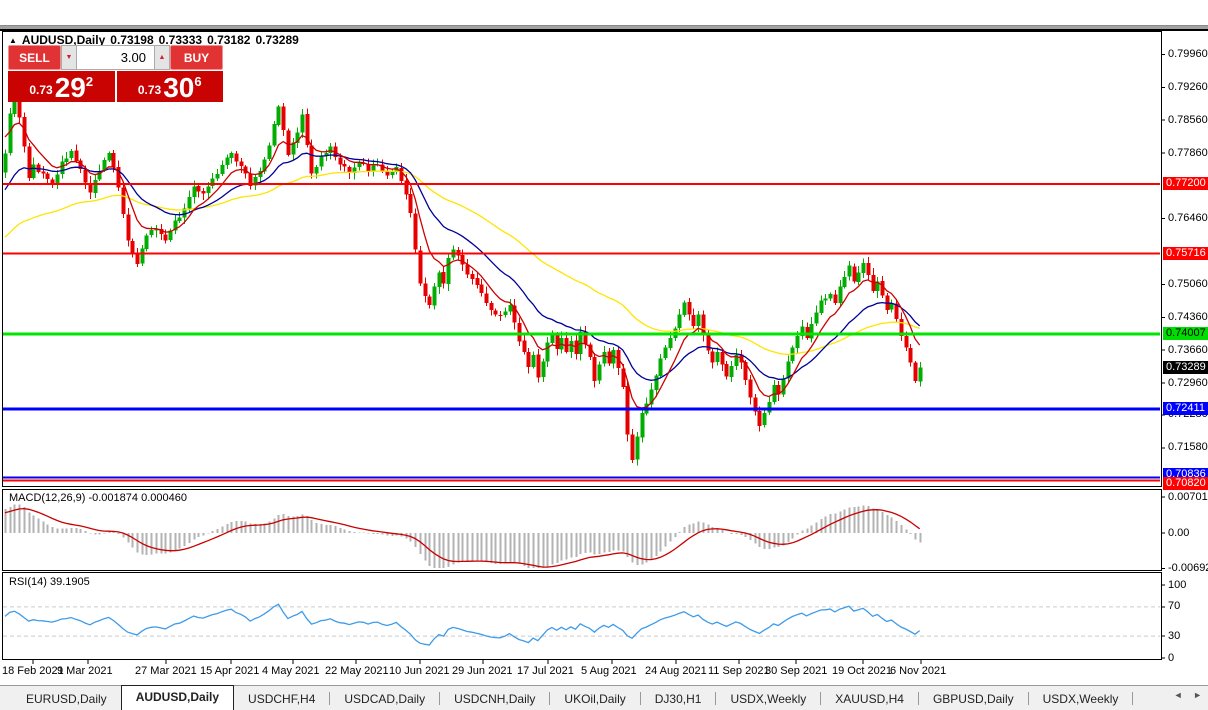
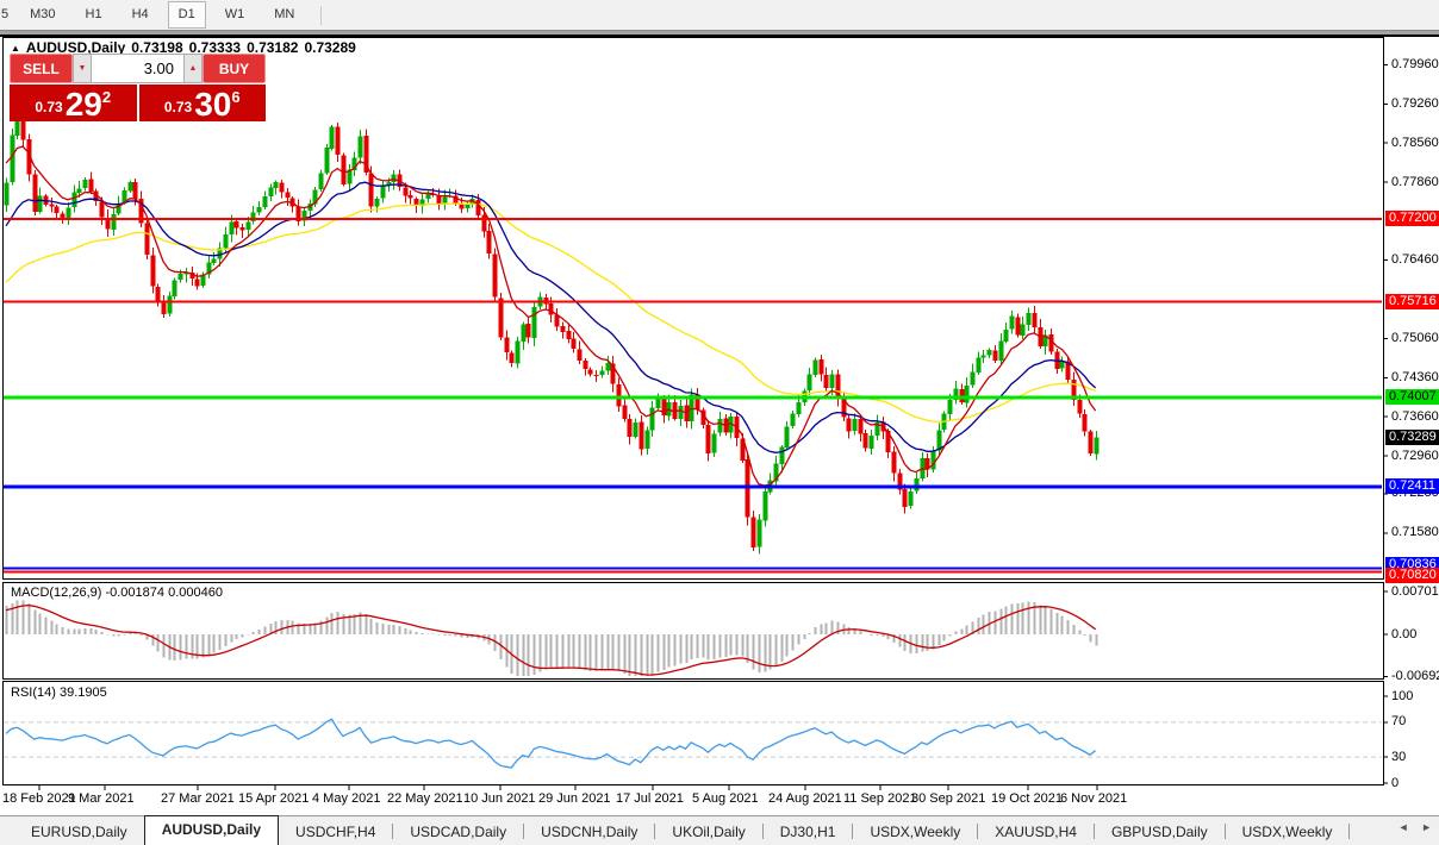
+ 5
+ M30
+ H1
+ H4
+ D1
+ W1
+ MN
  ▲
  AUDUSD,Daily
  0.73198
  0.73333
  0.73182
  0.73289
  MACD(12,26,9) -0.001874 0.000460
  RSI(14) 39.1905
  SELL
  3.00
  BUY
  0.73
  29
  2
  0.73
  30
  6
  0.79960
  0.79260
  0.78560
  0.77860
  0.76460
  0.75060
  0.74360
  0.73660
  0.72960
  0.71580
  0.77200
  0.75716
  0.74007
  0.73289
  0.72411
  0.70836
  0.70820
  0.00701
  0.00
  -0.0069
  100
  70
  30
  0
  18 Feb 2021
  9 Mar 2021
  27 Mar 2021
  15 Apr 2021
  4 May 2021
  22 May 2021
  10 Jun 2021
  29 Jun 2021
  17 Jul 2021
  5 Aug 2021
  24 Aug 2021
  11 Sep 2021
  30 Sep 2021
  19 Oct 2021
  6 Nov 2021
  EURUSD,Daily
  AUDUSD,Daily
  USDCHF,H4
  USDCAD,Daily
  USDCNH,Daily
  UKOil,Daily
  DJ30,H1
  USDX,Weekly
  XAUUSD,H4
  GBPUSD,Daily
  USDX,Weekly
  ◄ ►
